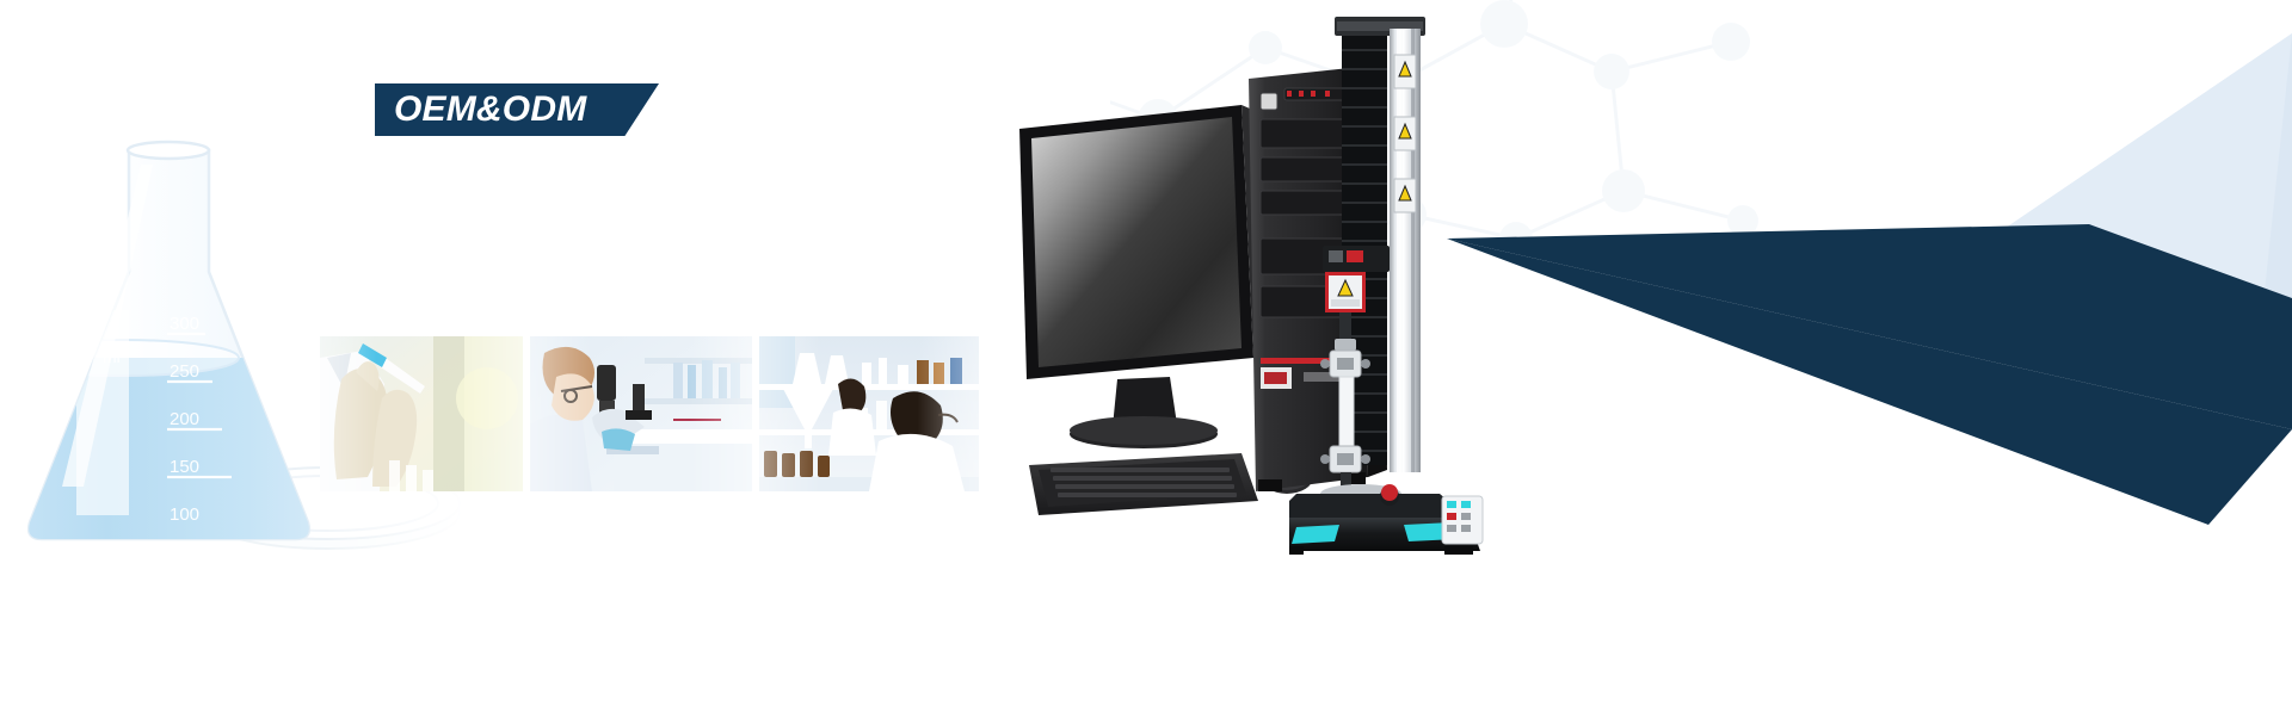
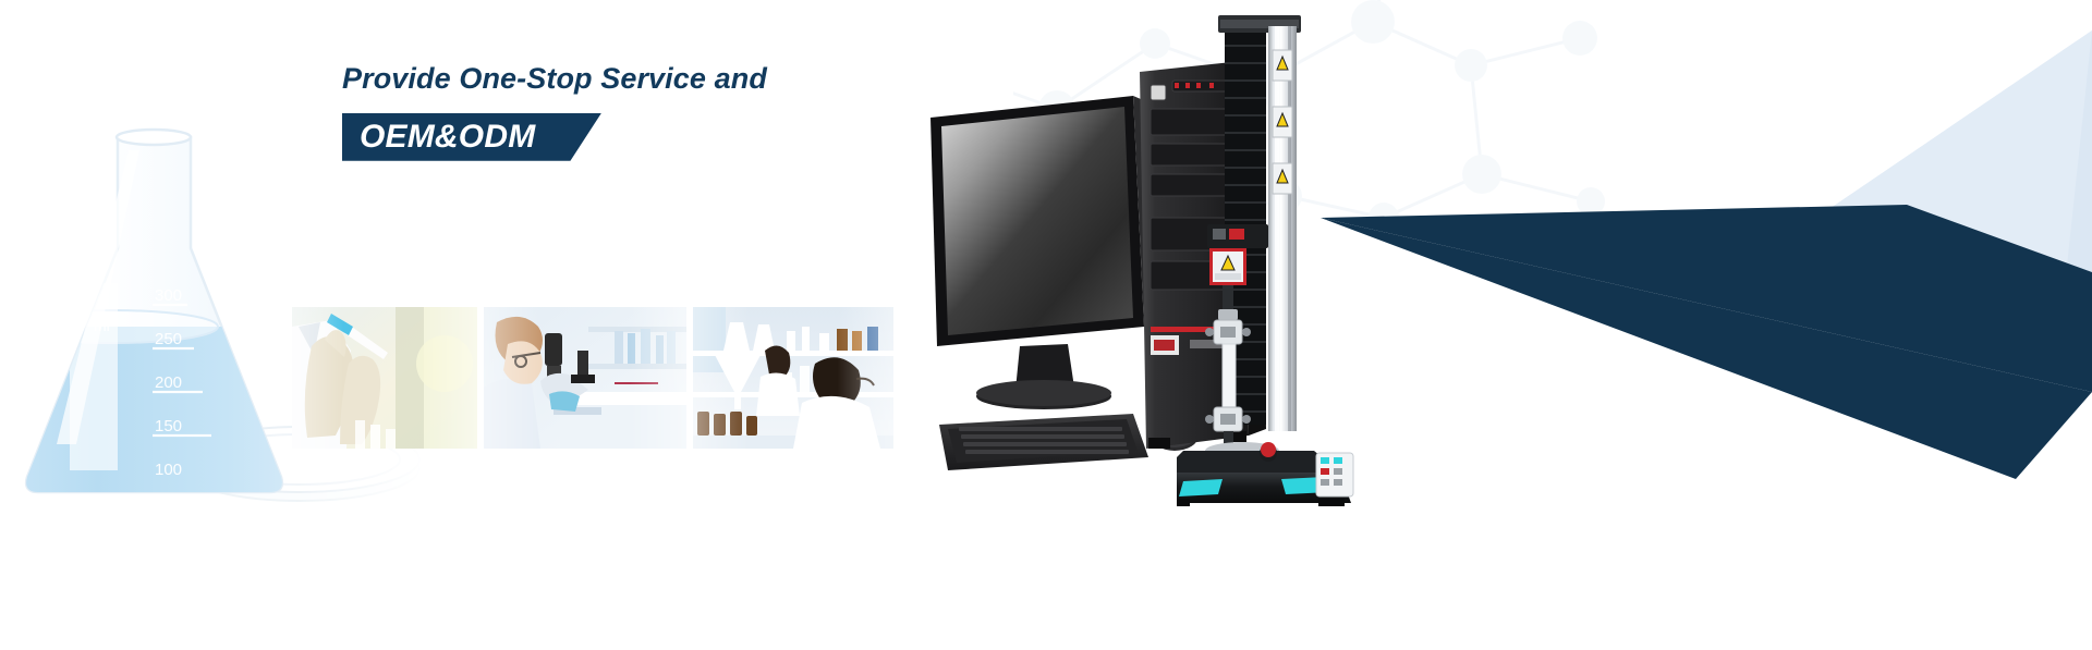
+ Provide One-Stop Service and
  OEM&ODM
